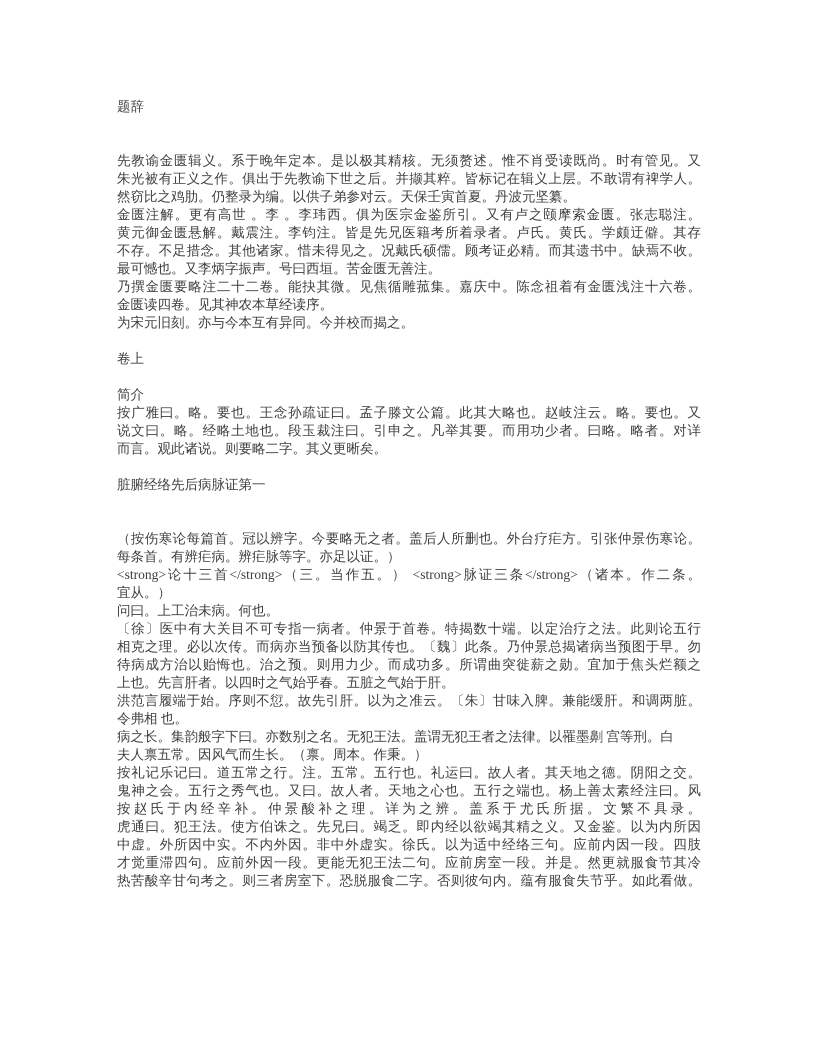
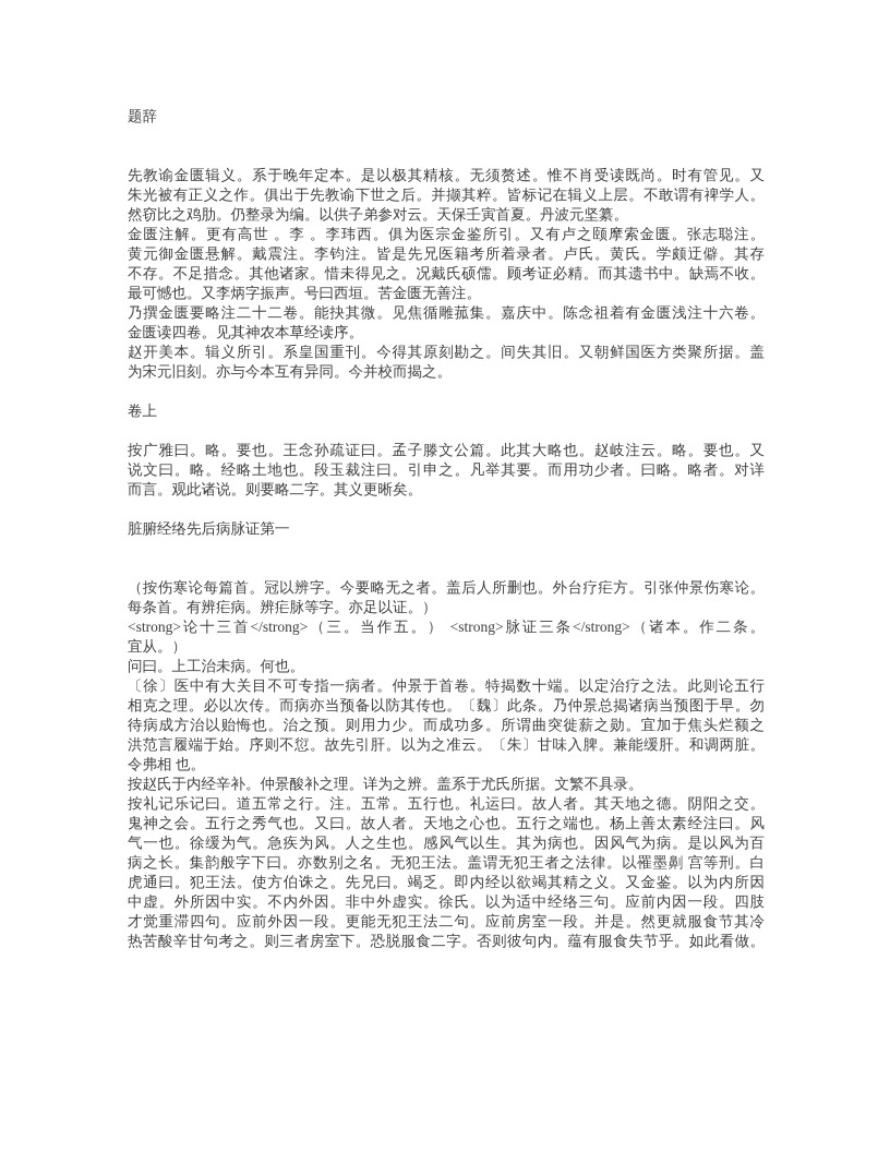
  题辞
  先教谕金匮辑义。系于晚年定本。是以极其精核。无须赘述。惟不肖受读既尚。时有管见。又
  朱光被有正义之作。俱出于先教谕下世之后。并撷其粹。皆标记在辑义上层。不敢谓有禆学人。
  然窃比之鸡肋。仍整录为编。以供子弟参对云。天保壬寅首夏。丹波元坚纂。
  金匮注解。更有高世 。李 。李玮西。俱为医宗金鉴所引。又有卢之颐摩索金匮。张志聪注。
  黄元御金匮悬解。戴震注。李钧注。皆是先兄医籍考所着录者。卢氏。黄氏。学颇迂僻。其存
  不存。不足措念。其他诸家。惜未得见之。况戴氏硕儒。顾考证必精。而其遗书中。缺焉不收。
  最可憾也。又李炳字振声。号曰西垣。苦金匮无善注。
  乃撰金匮要略注二十二卷。能抉其微。见焦循雕菰集。嘉庆中。陈念祖着有金匮浅注十六卷。
  金匮读四卷。见其神农本草经读序。
+ 赵开美本。辑义所引。系皇国重刊。今得其原刻勘之。间失其旧。又朝鲜国医方类聚所据。盖
  为宋元旧刻。亦与今本互有异同。今并校而揭之。
  卷上
- 简介
  按广雅曰。略。要也。王念孙疏证曰。孟子滕文公篇。此其大略也。赵岐注云。略。要也。又
  说文曰。略。经略土地也。段玉裁注曰。引申之。凡举其要。而用功少者。曰略。略者。对详
  而言。观此诸说。则要略二字。其义更晰矣。
  脏腑经络先后病脉证第一
  （按伤寒论每篇首。冠以辨字。今要略无之者。盖后人所删也。外台疗疟方。引张仲景伤寒论。
  每条首。有辨疟病。辨疟脉等字。亦足以证。）
  <strong>论十三首</strong>（三。当作五。） <strong>脉证三条</strong>（诸本。作二条。
  宜从。）
  问曰。上工治未病。何也。
  〔徐〕医中有大关目不可专指一病者。仲景于首卷。特揭数十端。以定治疗之法。此则论五行
  相克之理。必以次传。而病亦当预备以防其传也。〔魏〕此条。乃仲景总揭诸病当预图于早。勿
  待病成方治以贻悔也。治之预。则用力少。而成功多。所谓曲突徙薪之勋。宜加于焦头烂额之
- 上也。先言肝者。以四时之气始乎春。五脏之气始于肝。
  洪范言履端于始。序则不愆。故先引肝。以为之准云。〔朱〕甘味入脾。兼能缓肝。和调两脏。
  令弗相 也。
- 病之长。集韵般字下曰。亦数别之名。无犯王法。盖谓无犯王者之法律。以罹墨劓 宫等刑。白
+ 按赵氏于内经辛补。仲景酸补之理。详为之辨。盖系于尤氏所据。文繁不具录。
- 夫人禀五常。因风气而生长。（禀。周本。作秉。）
  按礼记乐记曰。道五常之行。注。五常。五行也。礼运曰。故人者。其天地之德。阴阳之交。
  鬼神之会。五行之秀气也。又曰。故人者。天地之心也。五行之端也。杨上善太素经注曰。风
+ 气一也。徐缓为气。急疾为风。人之生也。感风气以生。其为病也。因风气为病。是以风为百
- 按赵氏于内经辛补。仲景酸补之理。详为之辨。盖系于尤氏所据。文繁不具录。
+ 病之长。集韵般字下曰。亦数别之名。无犯王法。盖谓无犯王者之法律。以罹墨劓 宫等刑。白
  虎通曰。犯王法。使方伯诛之。先兄曰。竭乏。即内经以欲竭其精之义。又金鉴。以为内所因
  中虚。外所因中实。不内外因。非中外虚实。徐氏。以为适中经络三句。应前内因一段。四肢
  才觉重滞四句。应前外因一段。更能无犯王法二句。应前房室一段。并是。然更就服食节其冷
  热苦酸辛甘句考之。则三者房室下。恐脱服食二字。否则彼句内。蕴有服食失节乎。如此看做。
